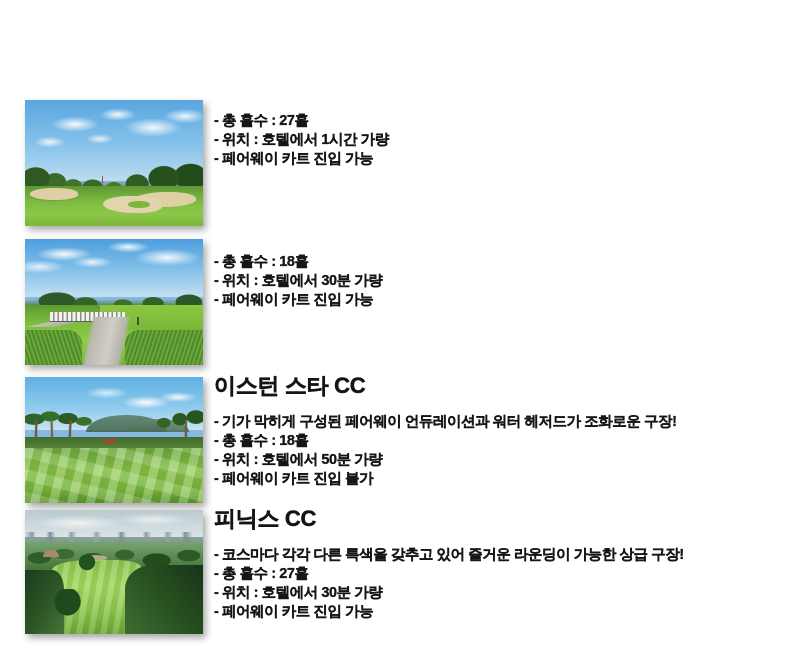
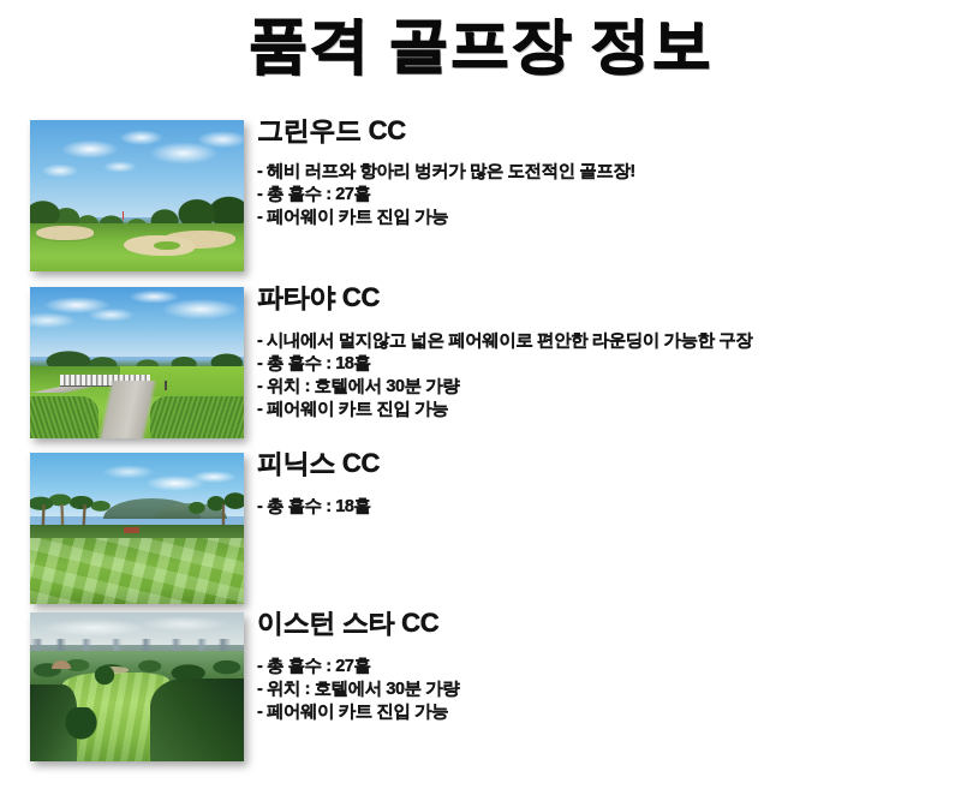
+ 품격 골프장 정보
+ 그린우드 CC
+ - 헤비 러프와 항아리 벙커가 많은 도전적인 골프장!
  - 총 홀수 : 27홀
- - 위치 : 호텔에서 1시간 가량
  - 페어웨이 카트 진입 가능
+ 파타야 CC
+ - 시내에서 멀지않고 넓은 페어웨이로 편안한 라운딩이 가능한 구장
  - 총 홀수 : 18홀
  - 위치 : 호텔에서 30분 가량
  - 페어웨이 카트 진입 가능
- 이스턴 스타 CC
+ 피닉스 CC
- - 기가 막히게 구성된 페어웨이 언듀레이션과 워터 헤저드가 조화로운 구장!
  - 총 홀수 : 18홀
- - 위치 : 호텔에서 50분 가량
- - 페어웨이 카트 진입 불가
- 피닉스 CC
+ 이스턴 스타 CC
- - 코스마다 각각 다른 특색을 갖추고 있어 즐거운 라운딩이 가능한 상급 구장!
  - 총 홀수 : 27홀
  - 위치 : 호텔에서 30분 가량
  - 페어웨이 카트 진입 가능
